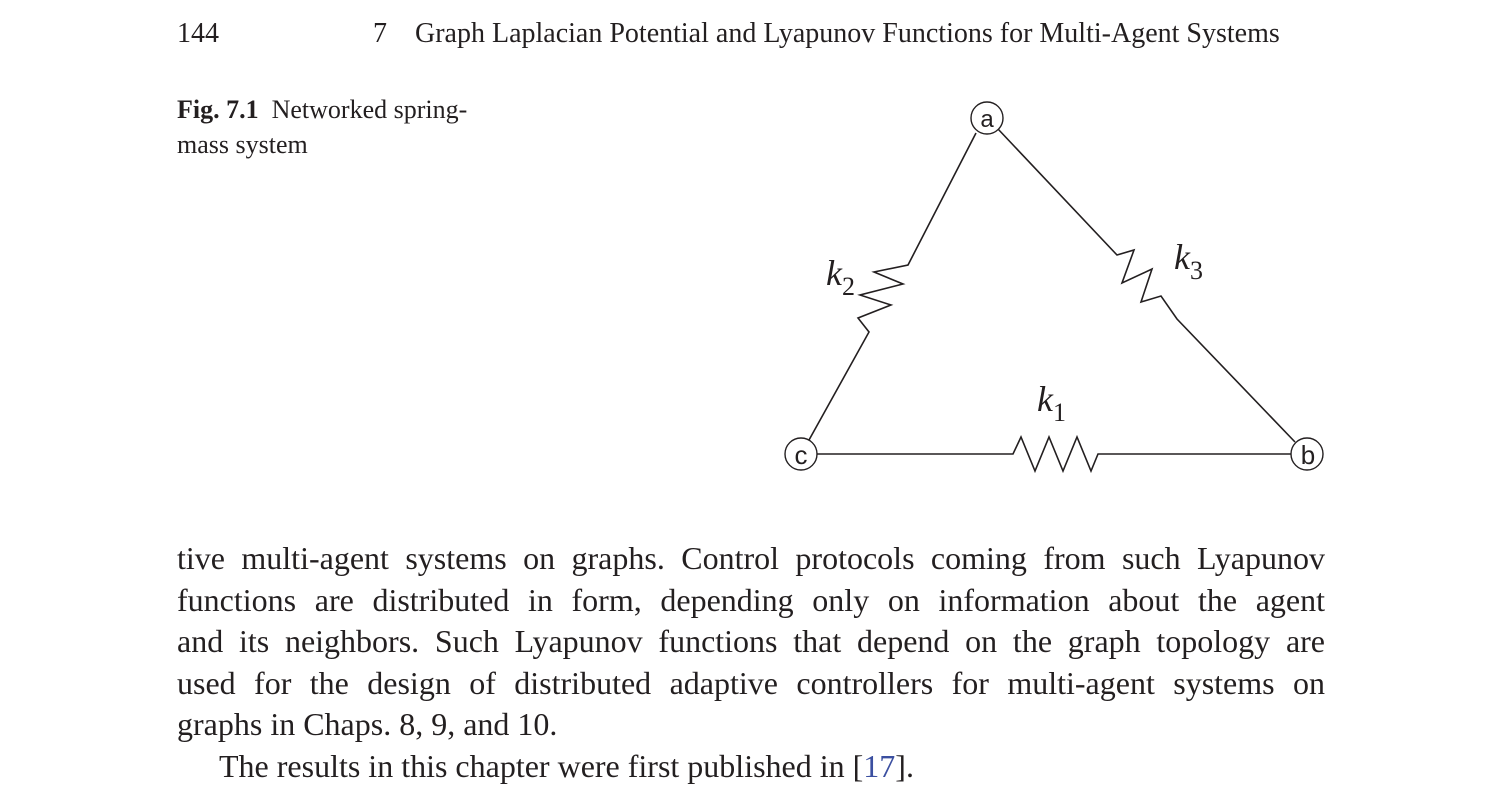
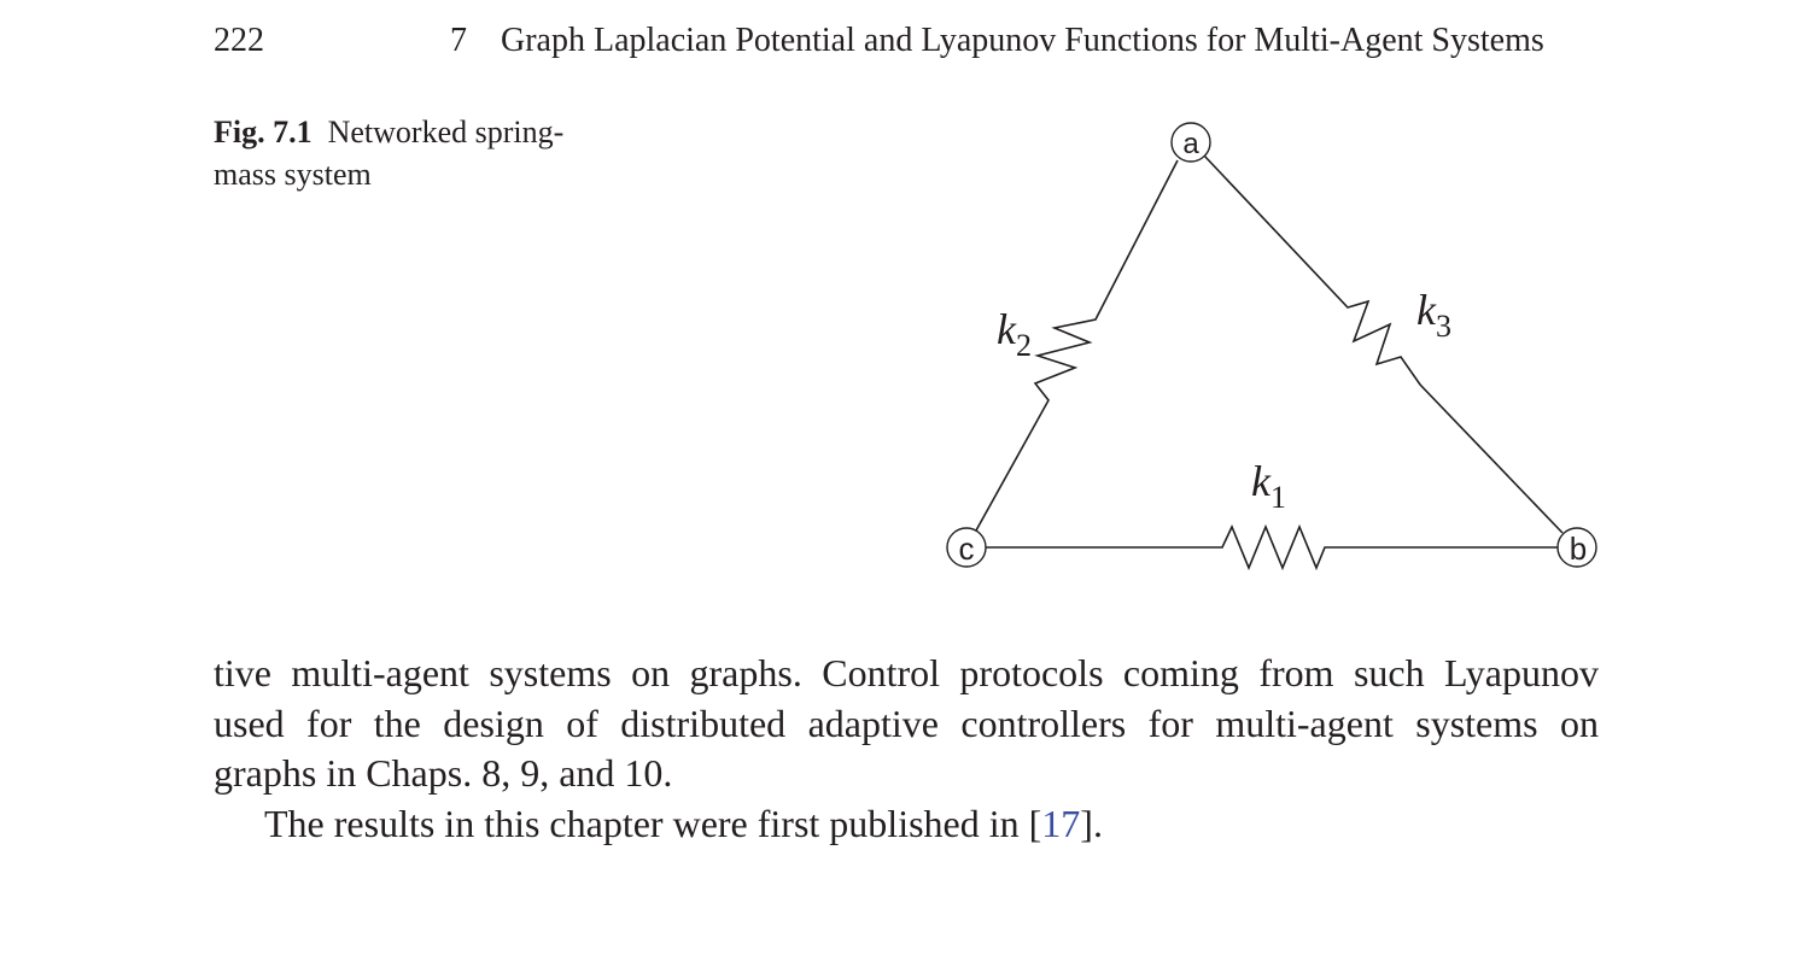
- 144
+ 222
  7
  Graph Laplacian Potential and Lyapunov Functions for Multi-Agent Systems
  Fig. 7.1 Networked spring-
  mass system
  c
  b
  a
  k1
  k2
  k3
  tive multi-agent systems on graphs. Control protocols coming from such Lyapunov
- functions are distributed in form, depending only on information about the agent
- and its neighbors. Such Lyapunov functions that depend on the graph topology are
  used for the design of distributed adaptive controllers for multi-agent systems on
  graphs in Chaps. 8, 9, and 10.
  The results in this chapter were first published in [17].
